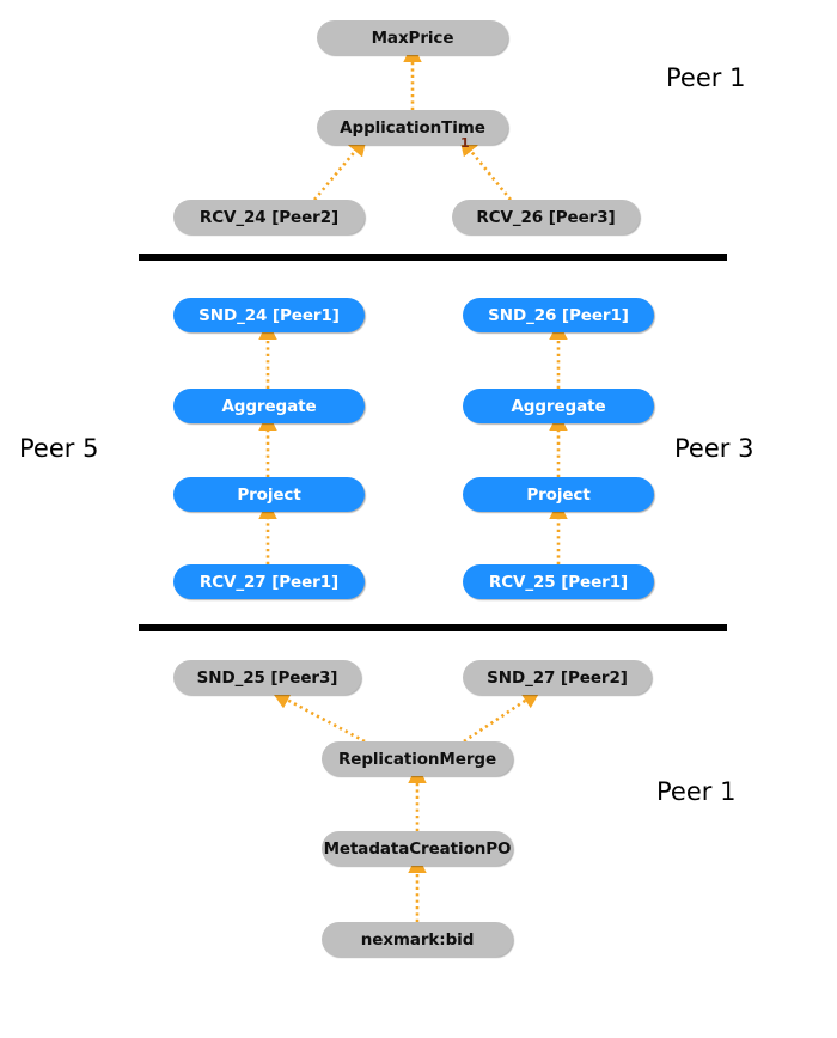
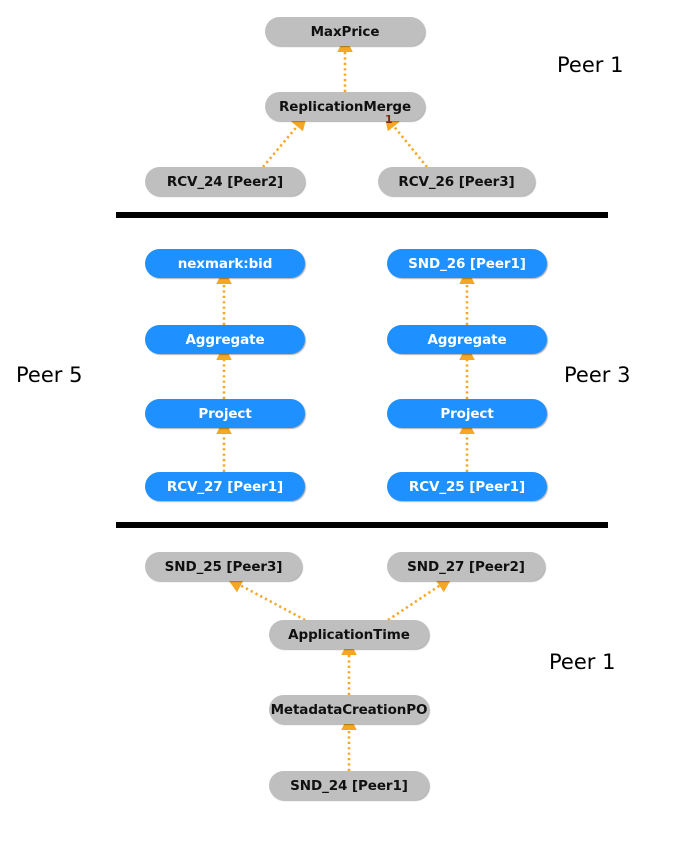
  MaxPrice
- ApplicationTime
+ ReplicationMerge
  RCV_24 [Peer2]
  RCV_26 [Peer3]
- SND_24 [Peer1]
+ nexmark:bid
  Aggregate
  Project
  RCV_27 [Peer1]
  SND_26 [Peer1]
  Aggregate
  Project
  RCV_25 [Peer1]
  SND_25 [Peer3]
  SND_27 [Peer2]
- ReplicationMerge
+ ApplicationTime
  MetadataCreationPO
- nexmark:bid
+ SND_24 [Peer1]
  Peer 1
  Peer 5
  Peer 3
  Peer 1
  1
